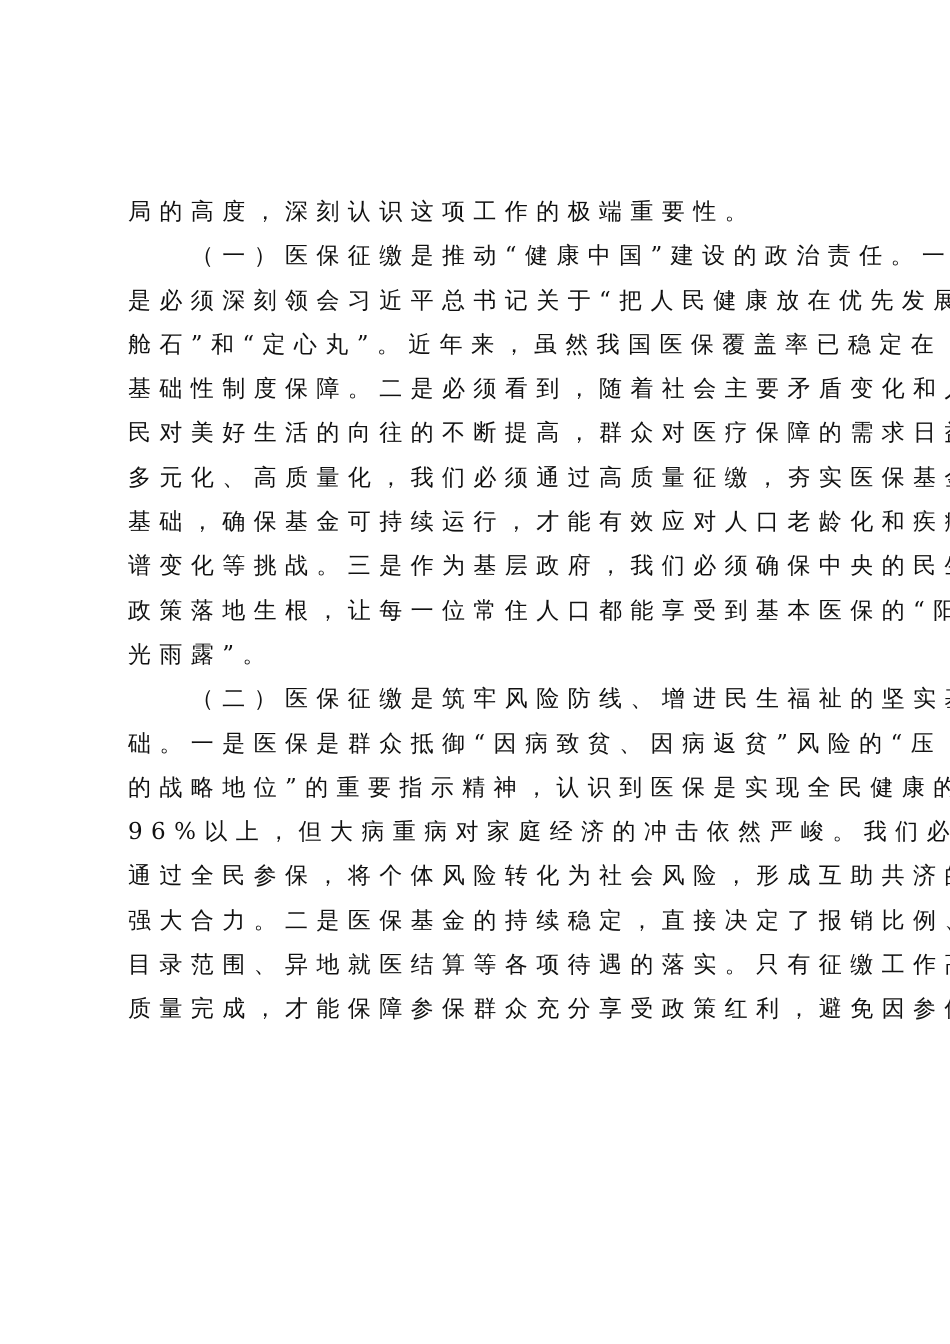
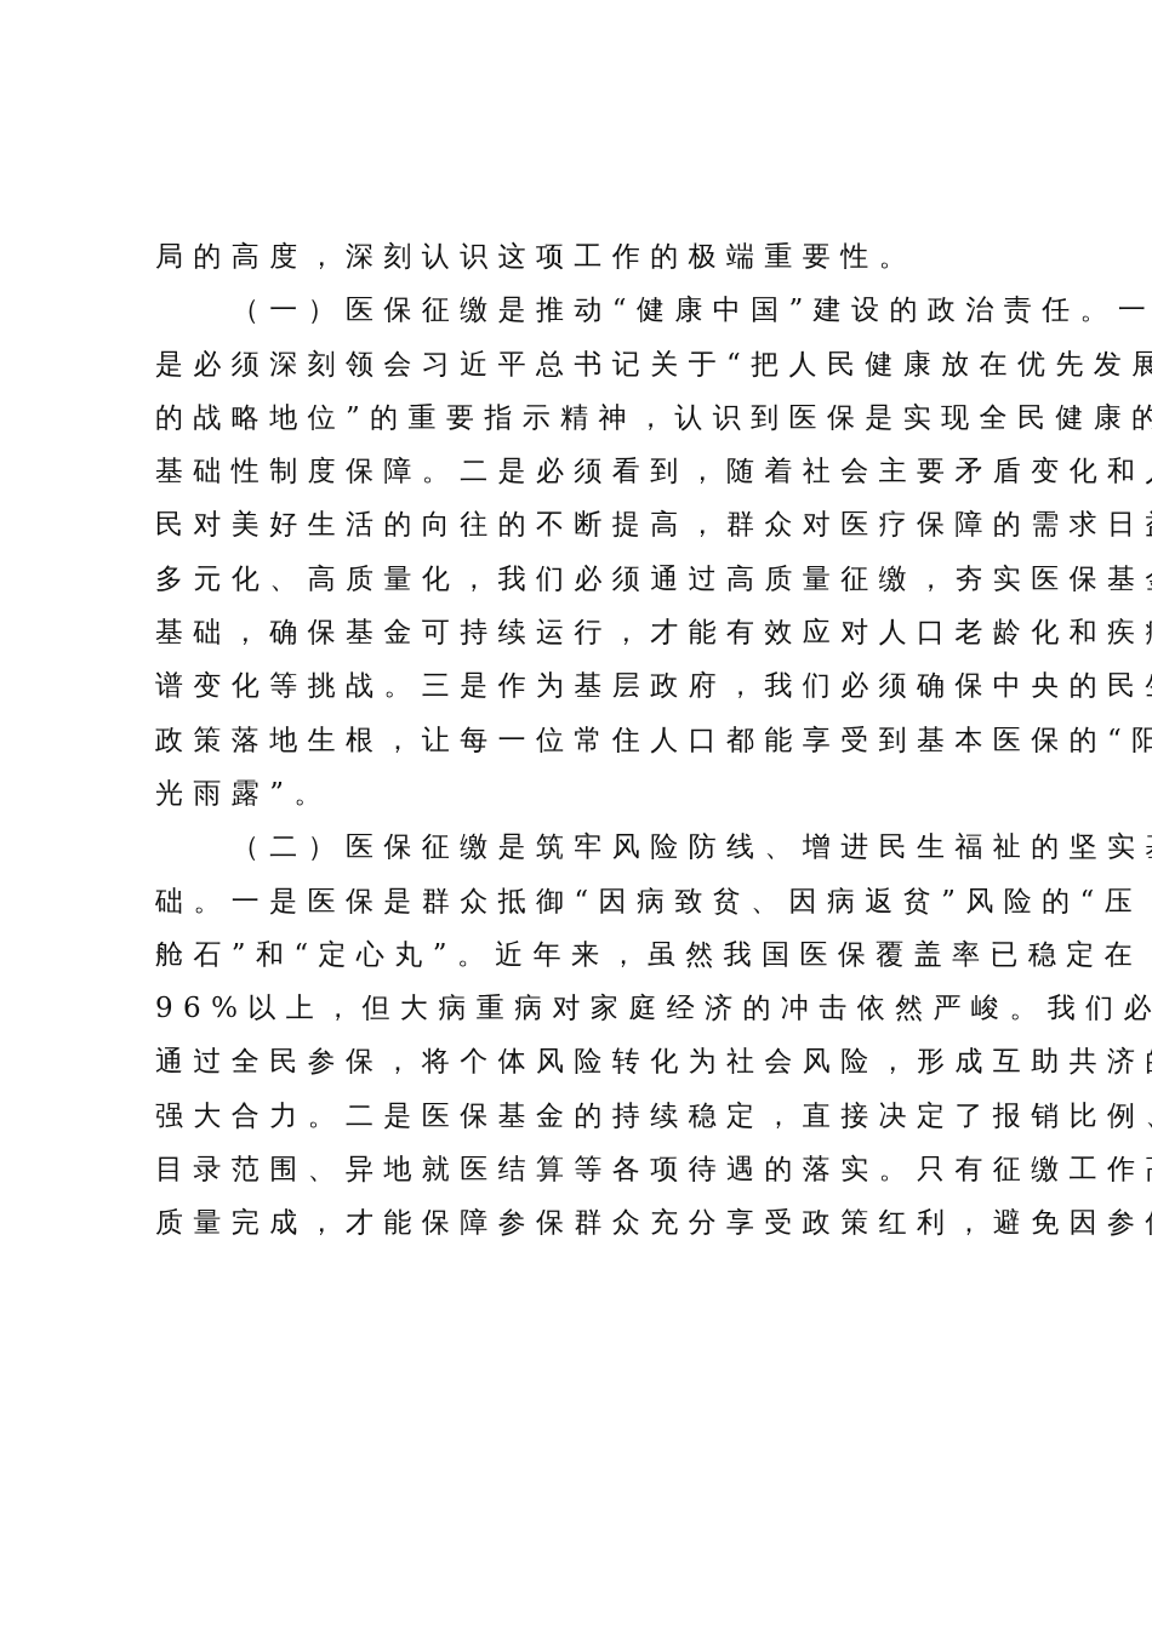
  局的高度，深刻认识这项工作的极端重要性。
  （一）医保征缴是推动“健康中国”建设的政治责任。一
  是必须深刻领会习近平总书记关于“把人民健康放在优先发展
- 舱石”和“定心丸”。近年来，虽然我国医保覆盖率已稳定在
+ 的战略地位”的重要指示精神，认识到医保是实现全民健康的
  基础性制度保障。二是必须看到，随着社会主要矛盾变化和
  民对美好生活的向往的不断提高，群众对医疗保障的需求日
  多元化、高质量化，我们必须通过高质量征缴，夯实医保基
  基础，确保基金可持续运行，才能有效应对人口老龄化和疾
  谱变化等挑战。三是作为基层政府，我们必须确保中央的民
  政策落地生根，让每一位常住人口都能享受到基本医保的“阳
  光雨露”。
  （二）医保征缴是筑牢风险防线、增进民生福祉的坚实
  础。一是医保是群众抵御“因病致贫、因病返贫”风险的“压
- 的战略地位”的重要指示精神，认识到医保是实现全民健康的
+ 舱石”和“定心丸”。近年来，虽然我国医保覆盖率已稳定在
  96%以上，但大病重病对家庭经济的冲击依然严峻。我们必
  通过全民参保，将个体风险转化为社会风险，形成互助共济
  强大合力。二是医保基金的持续稳定，直接决定了报销比例
  目录范围、异地就医结算等各项待遇的落实。只有征缴工作
  质量完成，才能保障参保群众充分享受政策红利，避免因参
